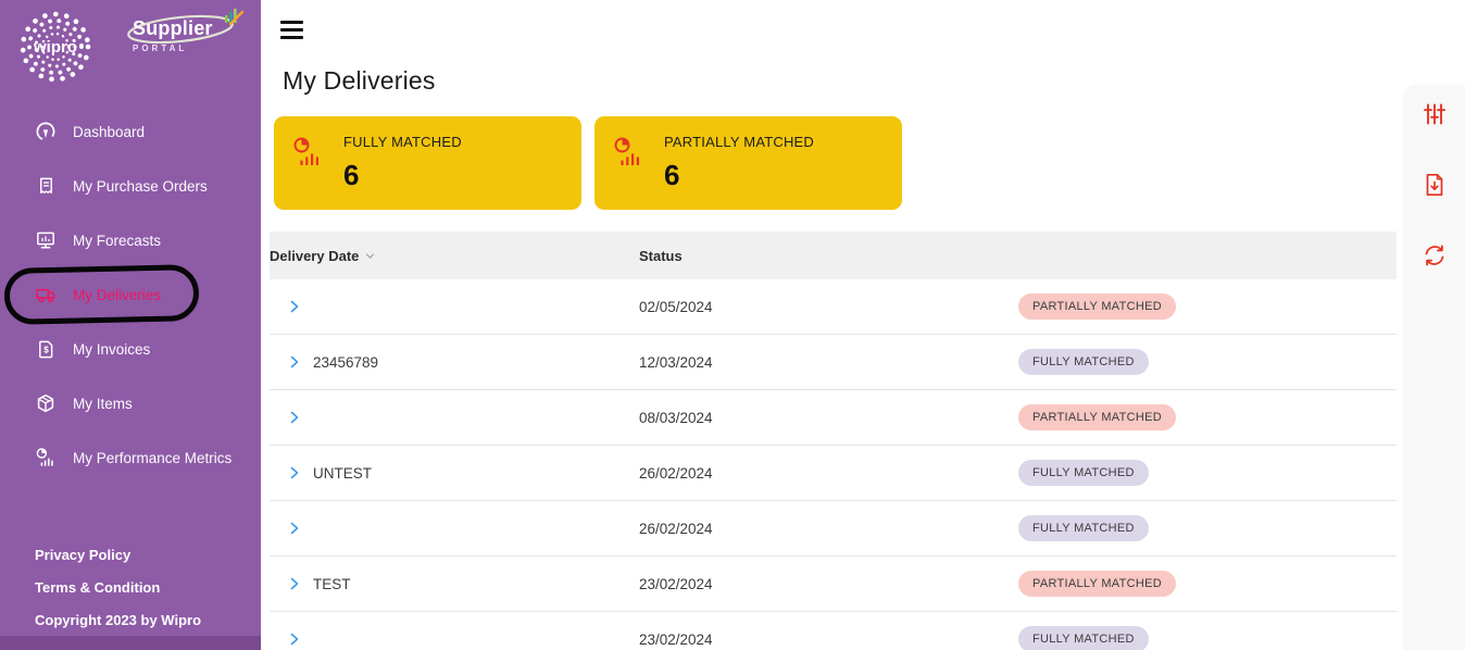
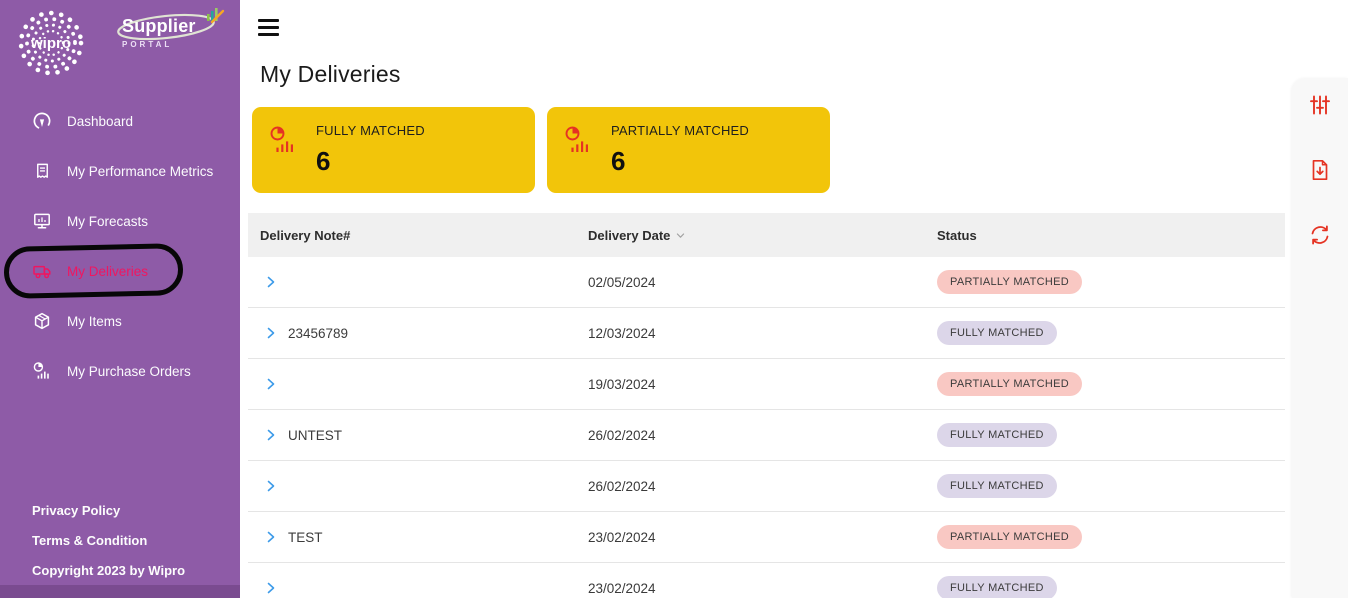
  wipro
  Supplier
  PORTAL
  Dashboard
- My Purchase Orders
+ My Performance Metrics
  My Forecasts
  My Deliveries
- $
- My Invoices
  My Items
- My Performance Metrics
+ My Purchase Orders
  Privacy Policy
  Terms & Condition
  Copyright 2023 by Wipro
  My Deliveries
  FULLY MATCHED
  6
  PARTIALLY MATCHED
  6
+ Delivery Note#
  Delivery Date
  Status
  02/05/2024
  PARTIALLY MATCHED
  23456789
  12/03/2024
  FULLY MATCHED
- 08/03/2024
+ 19/03/2024
  PARTIALLY MATCHED
  UNTEST
  26/02/2024
  FULLY MATCHED
  26/02/2024
  FULLY MATCHED
  TEST
  23/02/2024
  PARTIALLY MATCHED
  23/02/2024
  FULLY MATCHED
